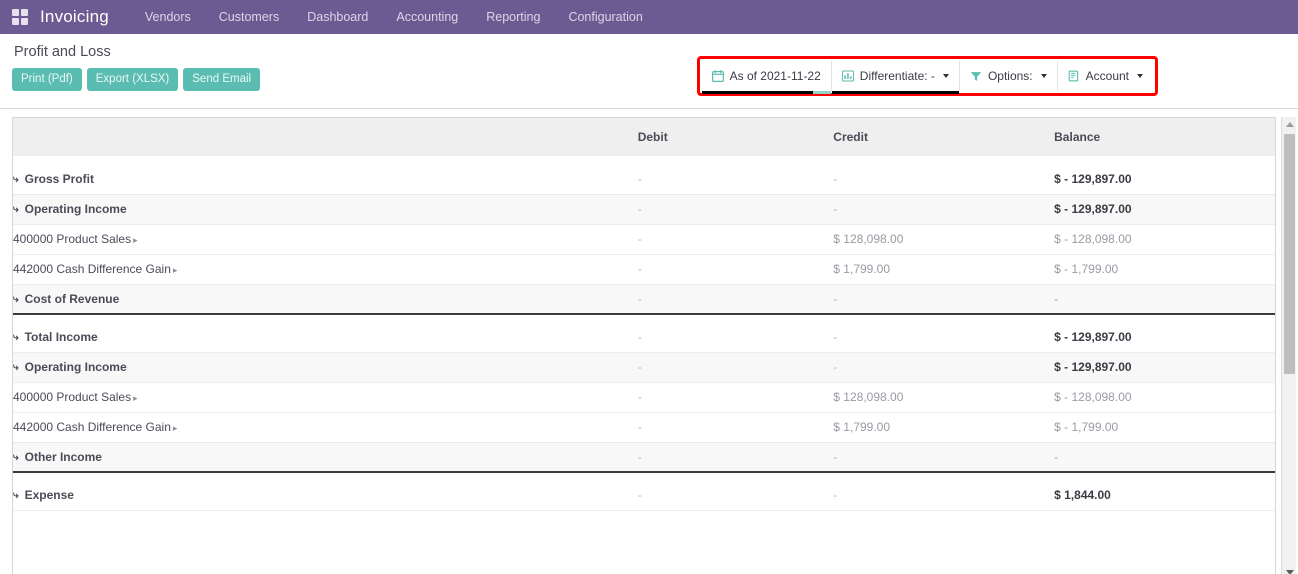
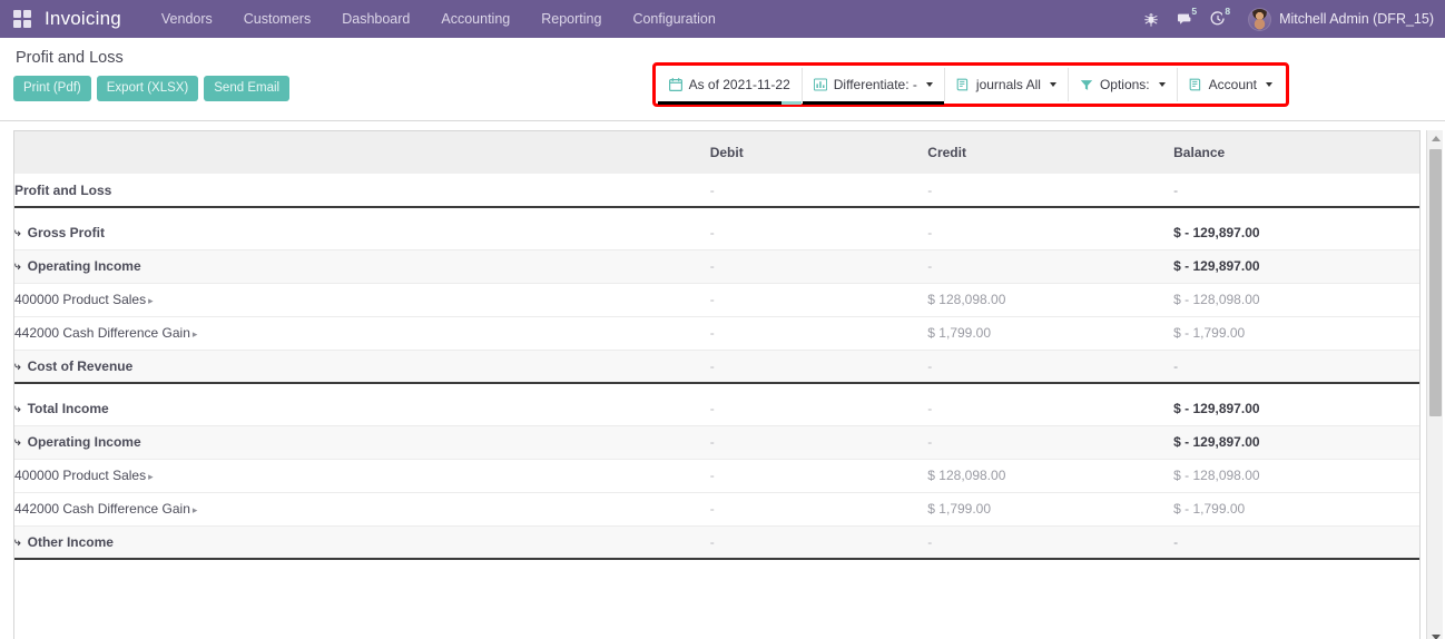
  Invoicing
  Vendors
  Customers
  Dashboard
  Accounting
  Reporting
  Configuration
+ 5
+ 8
+ Mitchell Admin (DFR_15)
  Profit and Loss
  Print (Pdf)
  Export (XLSX)
  Send Email
  As of 2021-11-22
  Differentiate: -
+ journals All
  Options:
  Account
  	Debit	Credit	Balance
+ Profit and Loss	-	-	-
  ⤷ Gross Profit	-	-	$ - 129,897.00
  ⤷ Operating Income	-	-	$ - 129,897.00
  400000 Product Sales ▸	-	$ 128,098.00	$ - 128,098.00
  442000 Cash Difference Gain ▸	-	$ 1,799.00	$ - 1,799.00
  ⤷ Cost of Revenue	-	-	-
  ⤷ Total Income	-	-	$ - 129,897.00
  ⤷ Operating Income	-	-	$ - 129,897.00
  400000 Product Sales ▸	-	$ 128,098.00	$ - 128,098.00
  442000 Cash Difference Gain ▸	-	$ 1,799.00	$ - 1,799.00
  ⤷ Other Income	-	-	-
- ⤷ Expense	-	-	$ 1,844.00
